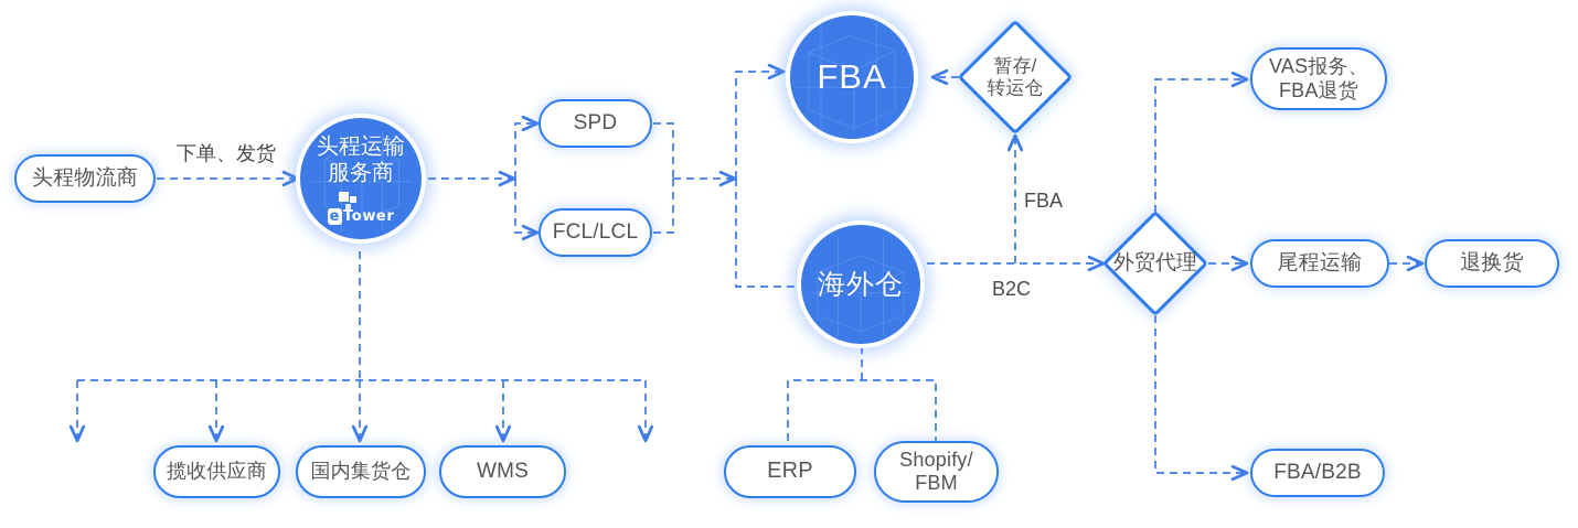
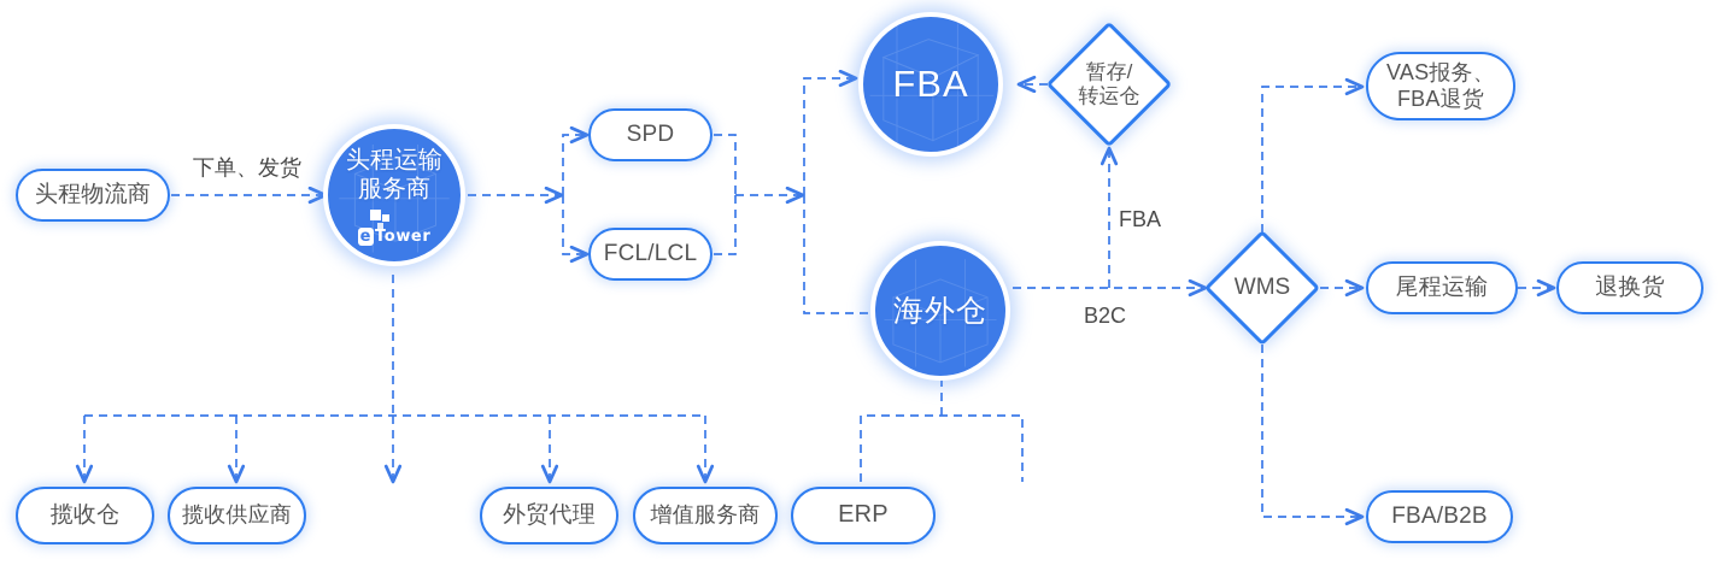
  头程物流商
  头程运输
  服务商
  e Tower
  SPD
  FCL/LCL
  FBA
  海外仓
  暂存/
  转运仓
- 外贸代理
+ WMS
  VAS报务、
  FBA退货
  尾程运输
  退换货
  FBA/B2B
+ 揽收仓
  揽收供应商
- 国内集货仓
- WMS
+ 外贸代理
+ 增值服务商
  ERP
- Shopify/
- FBM
  下单、发货
  FBA
  B2C
